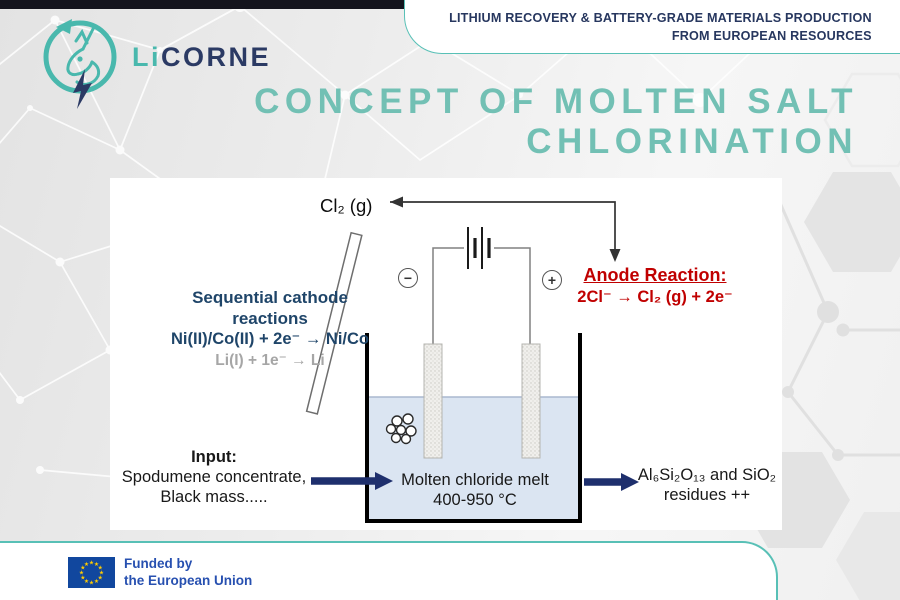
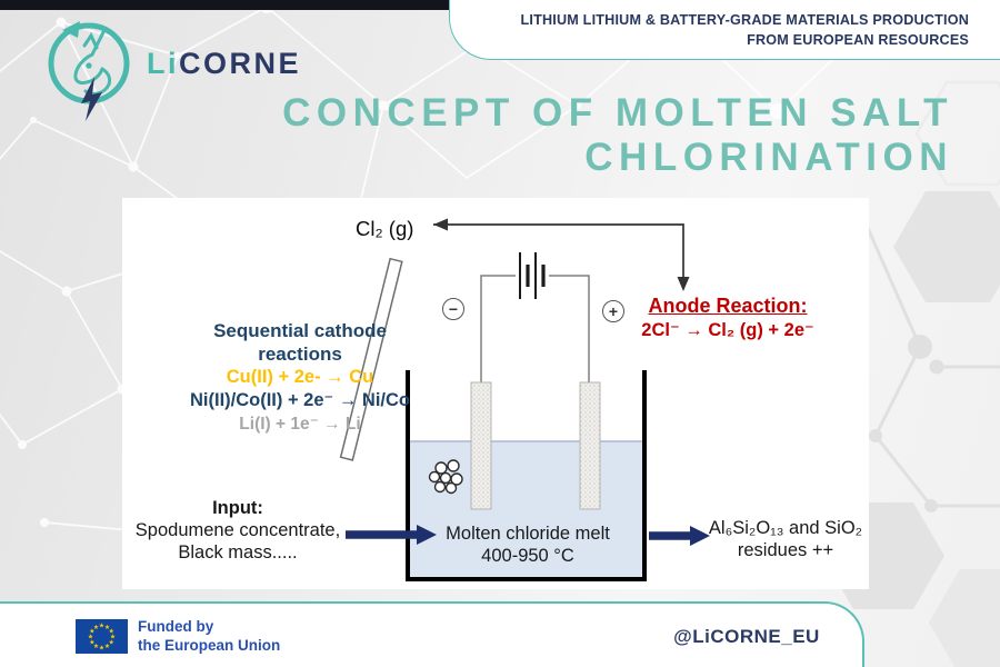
- LITHIUM RECOVERY & BATTERY-GRADE MATERIALS PRODUCTION
+ LITHIUM LITHIUM & BATTERY-GRADE MATERIALS PRODUCTION
  FROM EUROPEAN RESOURCES
  LiCORNE
  CONCEPT OF MOLTEN SALT
  CHLORINATION
  Cl₂ (g)
  −
  +
  Sequential cathode
  reactions
+ Cu(II) + 2e- → Cu
  Ni(II)/Co(II) + 2e⁻ → Ni/Co
  Li(I) + 1e⁻ → Li
  Anode Reaction:
  2Cl⁻ → Cl₂ (g) + 2e⁻
  Molten chloride melt
  400-950 °C
  Input:
  Spodumene concentrate,
  Black mass.....
  Al₆Si₂O₁₃ and SiO₂
  residues ++
  Funded by
  the European Union
+ @LiCORNE_EU
